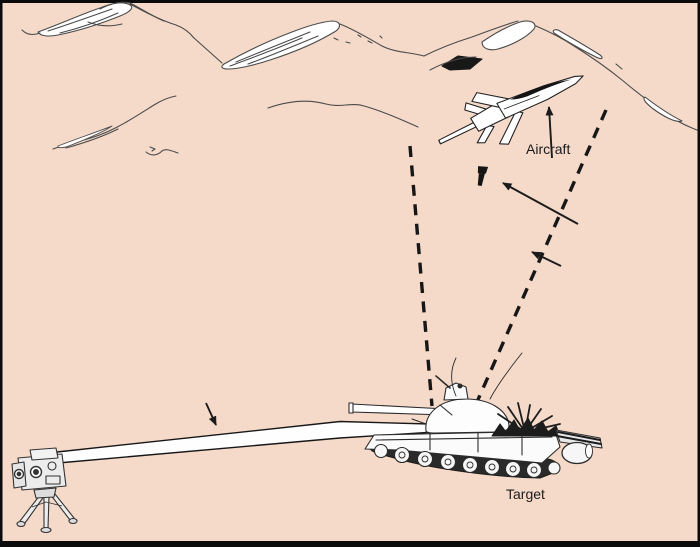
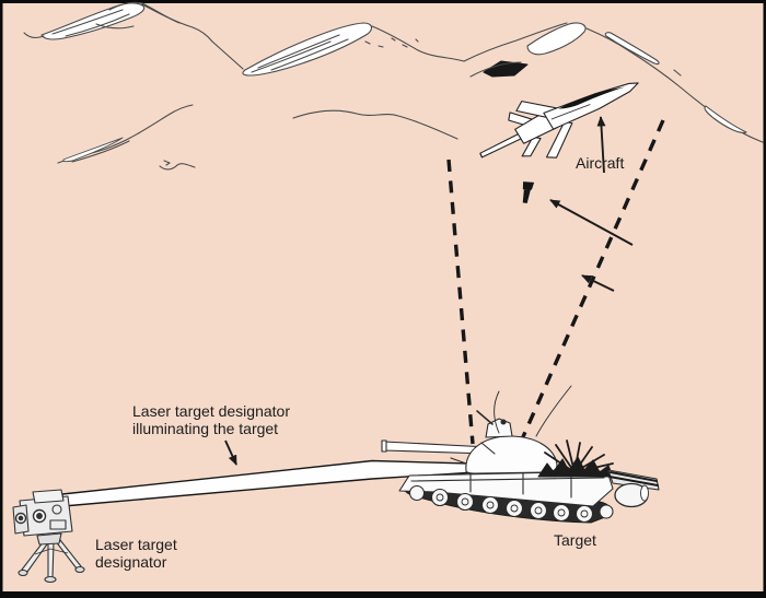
  Aircraft
+ Laser target designator
+ illuminating the target
+ Laser target
+ designator
  Target
